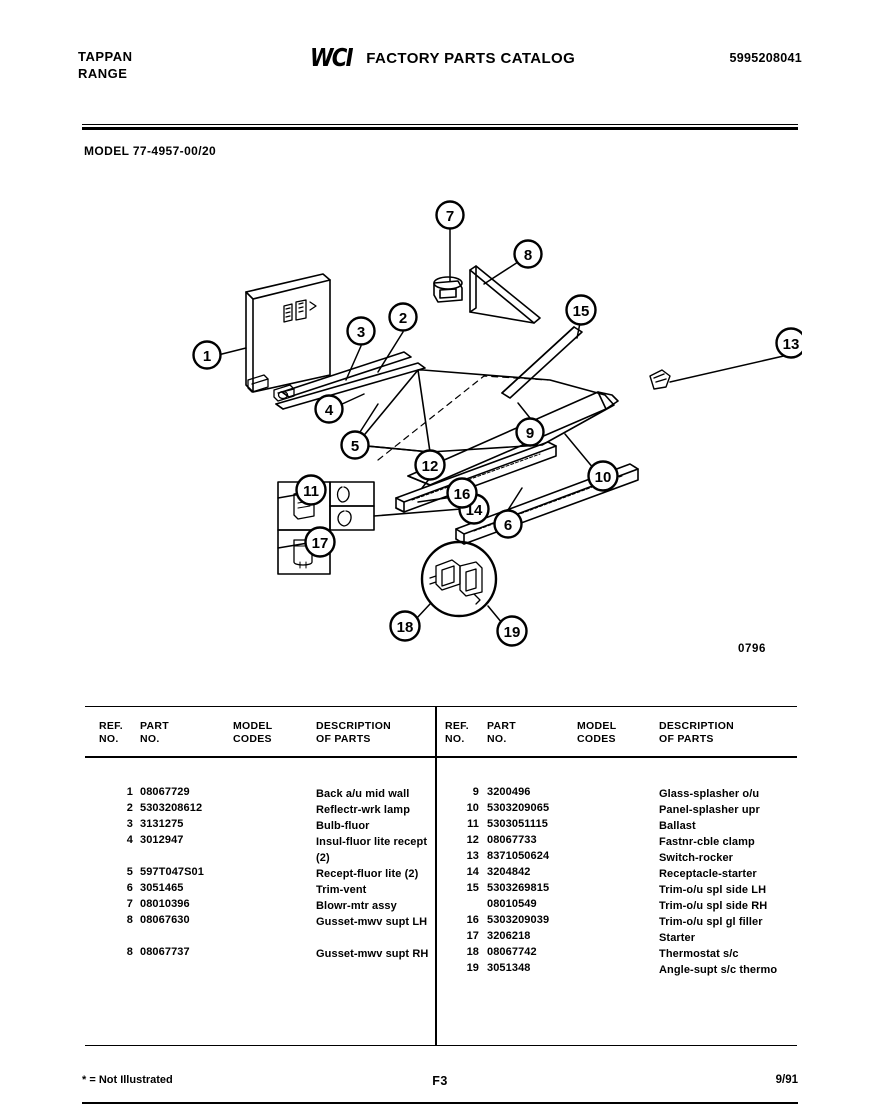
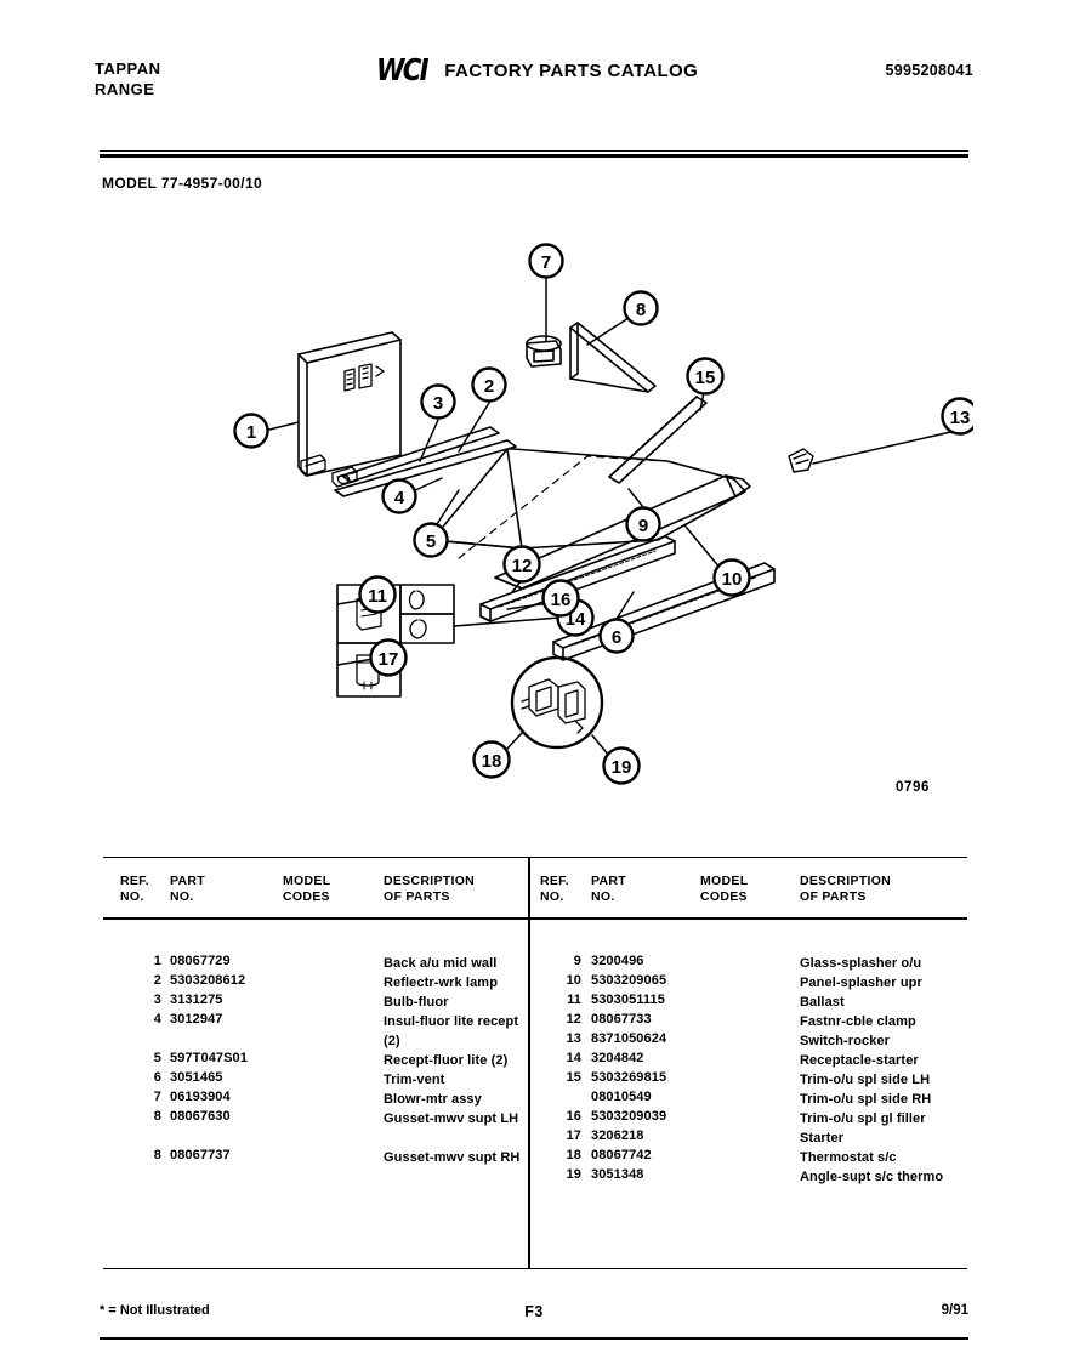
  TAPPAN
  RANGE
  WCI
  FACTORY PARTS CATALOG
  5995208041
- MODEL 77-4957-00/20
+ MODEL 77-4957-00/10
  1
  2
  3
  4
  5
  6
  7
  8
  9
  10
  11
  12
  13
  14
  15
  16
  17
  18
  19
  0796
  REF.
  NO.
  PART
  NO.
  MODEL
  CODES
  DESCRIPTION
  OF PARTS
  1
  08067729
  Back a/u mid wall
  2
  5303208612
  Reflectr-wrk lamp
  3
  3131275
  Bulb-fluor
  4
  3012947
  Insul-fluor lite recept (2)
  5
  597T047S01
  Recept-fluor lite (2)
  6
  3051465
  Trim-vent
  7
- 08010396
+ 06193904
  Blowr-mtr assy
  8
  08067630
  Gusset-mwv supt LH
  8
  08067737
  Gusset-mwv supt RH
  REF.
  NO.
  PART
  NO.
  MODEL
  CODES
  DESCRIPTION
  OF PARTS
  9
  3200496
  Glass-splasher o/u
  10
  5303209065
  Panel-splasher upr
  11
  5303051115
  Ballast
  12
  08067733
  Fastnr-cble clamp
  13
  8371050624
  Switch-rocker
  14
  3204842
  Receptacle-starter
  15
  5303269815
  Trim-o/u spl side LH
  08010549
  Trim-o/u spl side RH
  16
  5303209039
  Trim-o/u spl gl filler
  17
  3206218
  Starter
  18
  08067742
  Thermostat s/c
  19
  3051348
  Angle-supt s/c thermo
  * = Not Illustrated
  F3
  9/91
